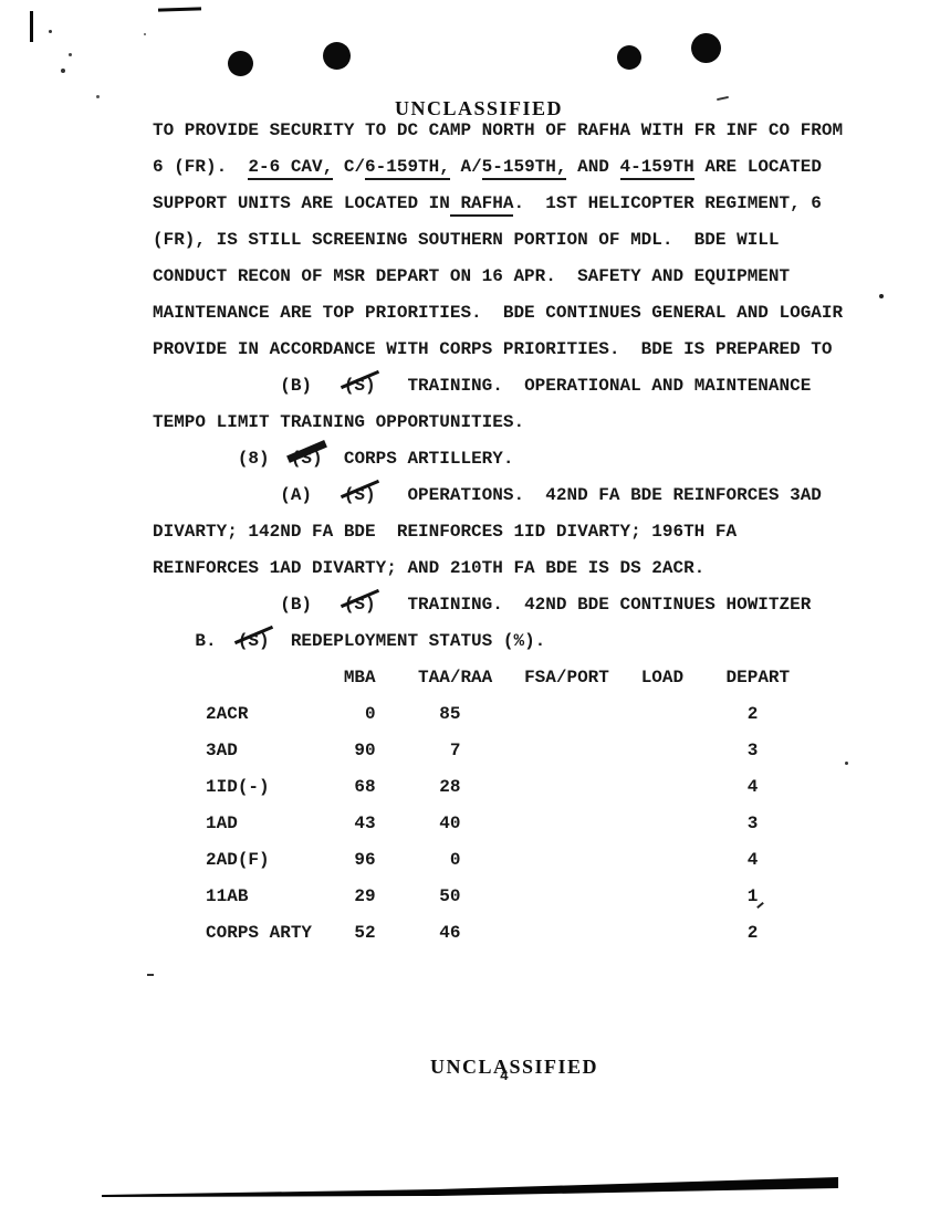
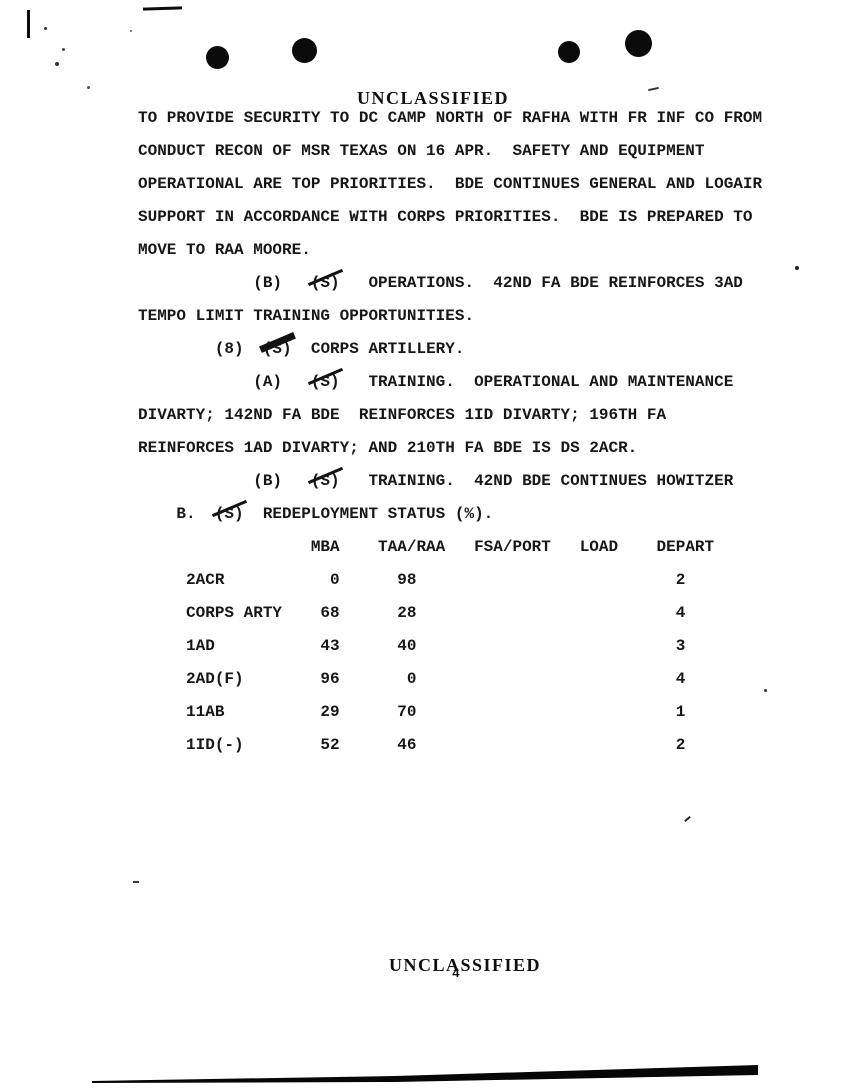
  UNCLASSIFIED
  TO PROVIDE SECURITY TO DC CAMP NORTH OF RAFHA WITH FR INF CO FROM
- 6 (FR). 2-6 CAV, C/6-159TH, A/5-159TH, AND 4-159TH ARE LOCATED
- SUPPORT UNITS ARE LOCATED IN RAFHA. 1ST HELICOPTER REGIMENT, 6
- (FR), IS STILL SCREENING SOUTHERN PORTION OF MDL. BDE WILL
- CONDUCT RECON OF MSR DEPART ON 16 APR. SAFETY AND EQUIPMENT
+ CONDUCT RECON OF MSR TEXAS ON 16 APR. SAFETY AND EQUIPMENT
- MAINTENANCE ARE TOP PRIORITIES. BDE CONTINUES GENERAL AND LOGAIR
+ OPERATIONAL ARE TOP PRIORITIES. BDE CONTINUES GENERAL AND LOGAIR
- PROVIDE IN ACCORDANCE WITH CORPS PRIORITIES. BDE IS PREPARED TO
+ SUPPORT IN ACCORDANCE WITH CORPS PRIORITIES. BDE IS PREPARED TO
+ MOVE TO RAA MOORE.
- (B) (S) TRAINING. OPERATIONAL AND MAINTENANCE
+ (B) (S) OPERATIONS. 42ND FA BDE REINFORCES 3AD
  TEMPO LIMIT TRAINING OPPORTUNITIES.
  (8) (S) CORPS ARTILLERY.
- (A) (S) OPERATIONS. 42ND FA BDE REINFORCES 3AD
+ (A) (S) TRAINING. OPERATIONAL AND MAINTENANCE
  DIVARTY; 142ND FA BDE REINFORCES 1ID DIVARTY; 196TH FA
  REINFORCES 1AD DIVARTY; AND 210TH FA BDE IS DS 2ACR.
  (B) (S) TRAINING. 42ND BDE CONTINUES HOWITZER
  B. (S) REDEPLOYMENT STATUS (%).
  MBA TAA/RAA FSA/PORT LOAD DEPART
- 2ACR 0 85 2
+ 2ACR 0 98 2
- 3AD 90 7 3
- 1ID(-) 68 28 4
+ CORPS ARTY 68 28 4
  1AD 43 40 3
  2AD(F) 96 0 4
- 11AB 29 50 1
+ 11AB 29 70 1
- CORPS ARTY 52 46 2
+ 1ID(-) 52 46 2
  UNCLASSIFIED
  4
